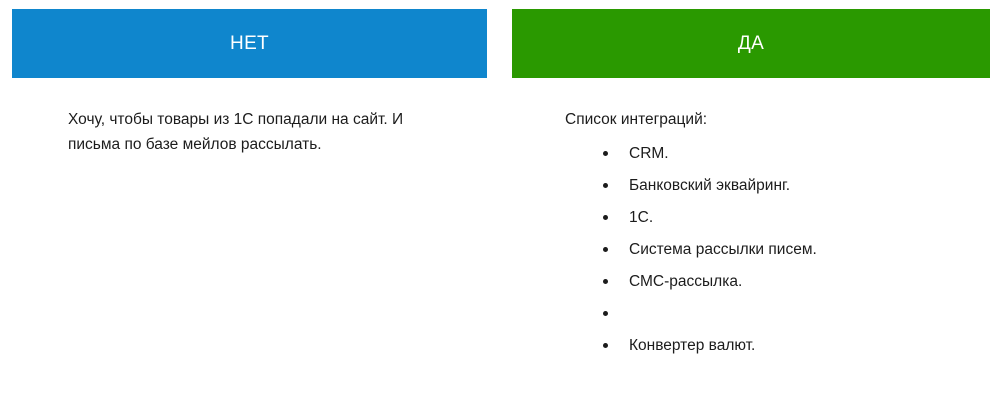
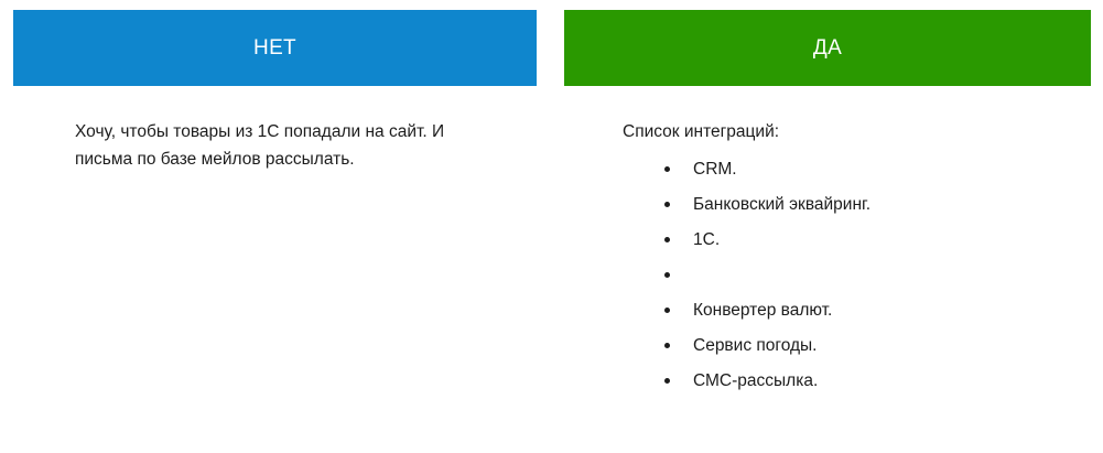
  НЕТ
  Хочу, чтобы товары из 1С попадали на сайт. И письма по базе мейлов рассылать.
  ДА
  Список интеграций:
  CRM.
  Банковский эквайринг.
  1С.
- Система рассылки писем.
- СМС-рассылка.
+ Конвертер валют.
+ Сервис погоды.
- Конвертер валют.
+ СМС-рассылка.
